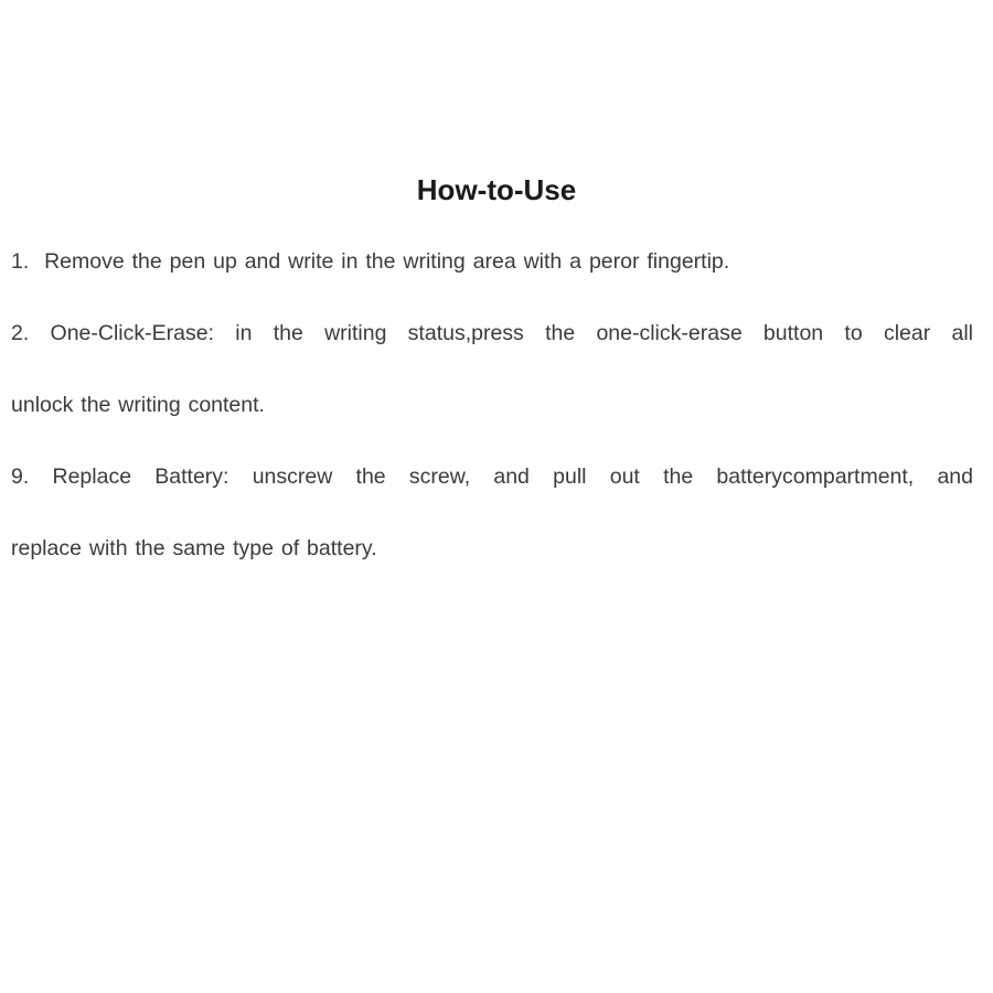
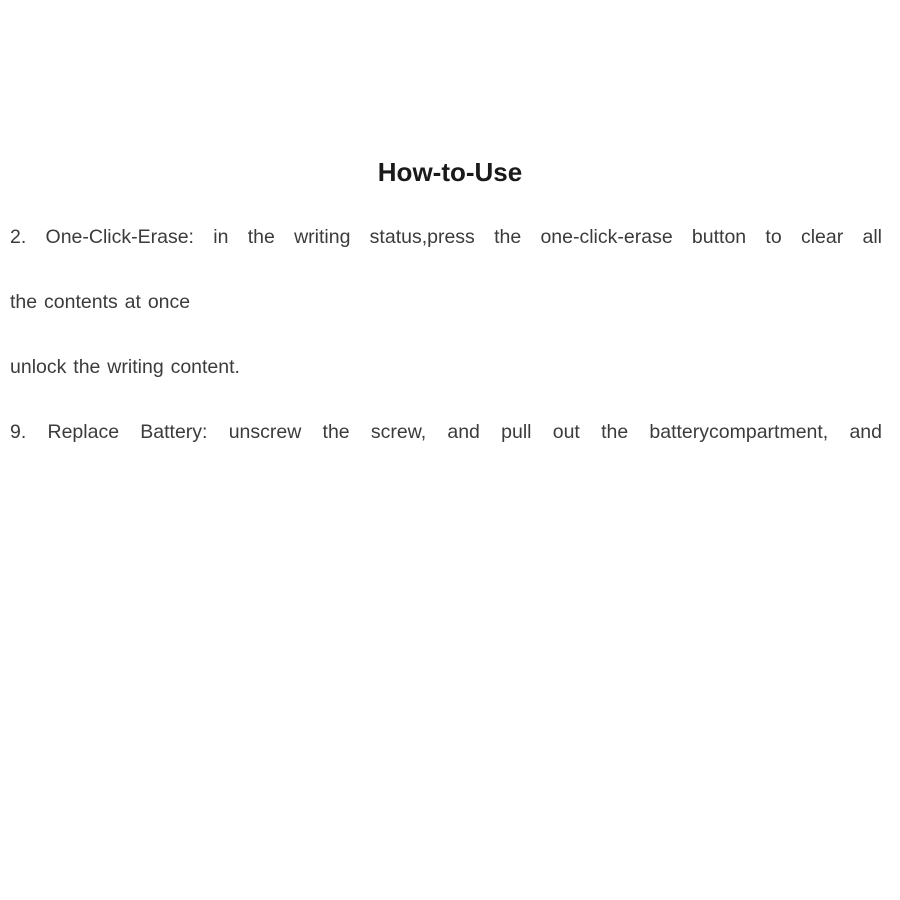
  How-to-Use
- 1. Remove the pen up and write in the writing area with a peror fingertip.
  2. One-Click-Erase: in the writing status,press the one-click-erase button to clear all
+ the contents at once
  unlock the writing content.
  9. Replace Battery: unscrew the screw, and pull out the batterycompartment, and
- replace with the same type of battery.
